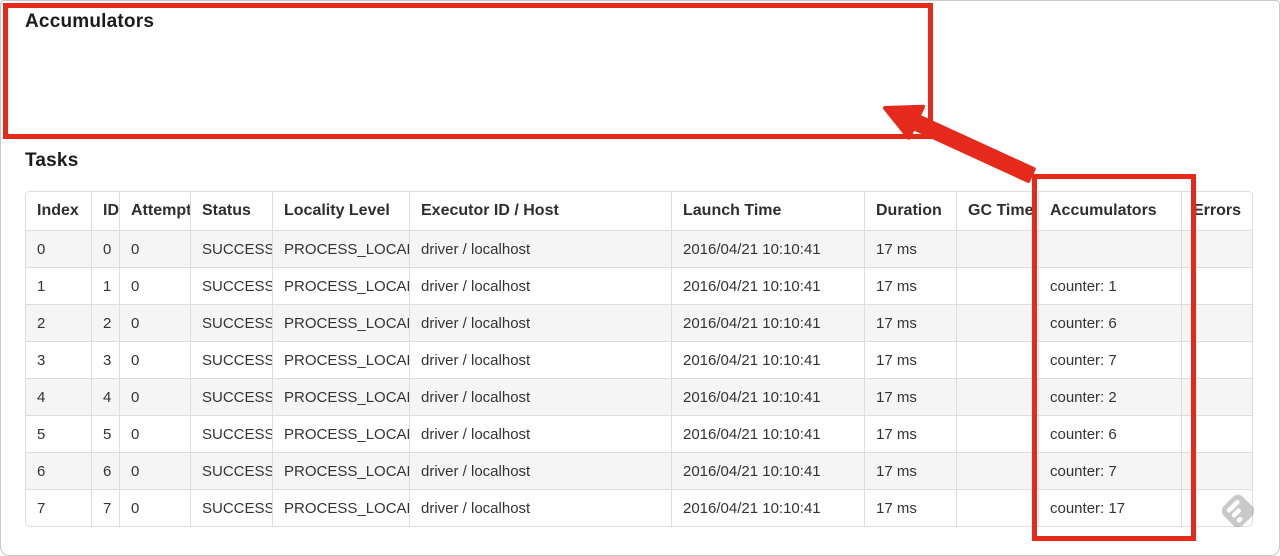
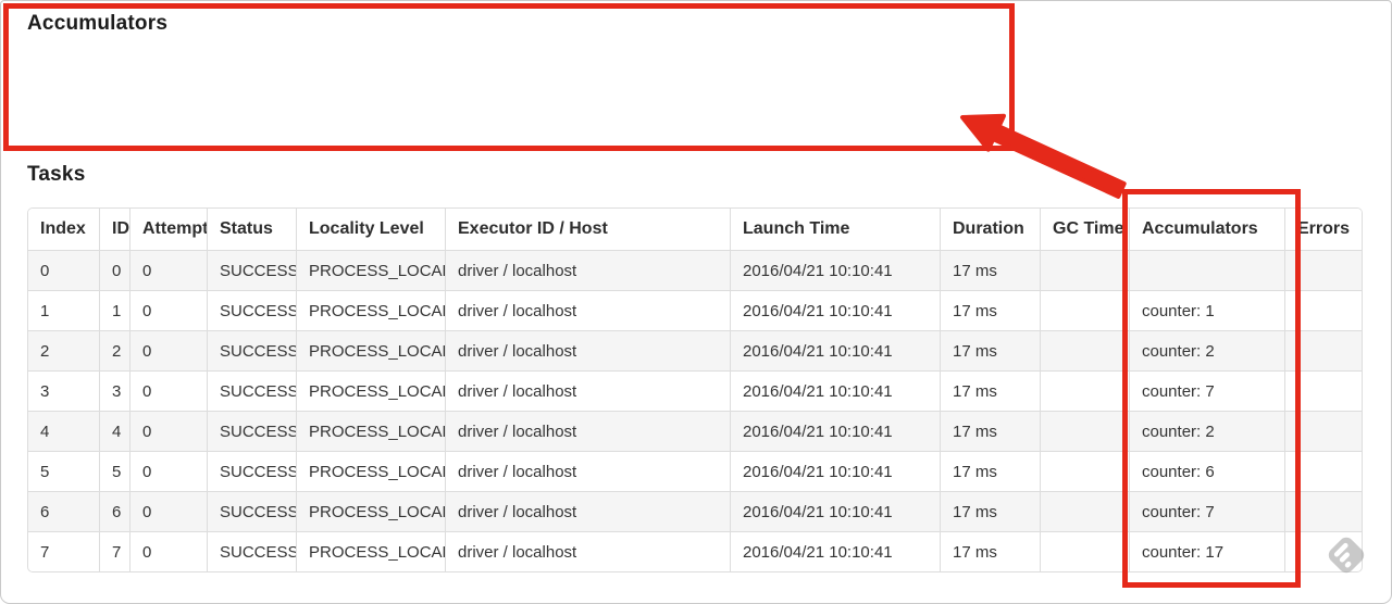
  Accumulators
  Tasks
  Index	ID	Attempt	Status	Locality Level	Executor ID / Host	Launch Time	Duration	GC Time	Accumulators	Errors
  0	0	0	SUCCESS	PROCESS_LOCA	driver / localhost	2016/04/21 10:10:41	17 ms
  1	1	0	SUCCESS	PROCESS_LOCA	driver / localhost	2016/04/21 10:10:41	17 ms		counter: 1
- 2	2	0	SUCCESS	PROCESS_LOCA	driver / localhost	2016/04/21 10:10:41	17 ms		counter: 6
+ 2	2	0	SUCCESS	PROCESS_LOCA	driver / localhost	2016/04/21 10:10:41	17 ms		counter: 2
  3	3	0	SUCCESS	PROCESS_LOCA	driver / localhost	2016/04/21 10:10:41	17 ms		counter: 7
  4	4	0	SUCCESS	PROCESS_LOCA	driver / localhost	2016/04/21 10:10:41	17 ms		counter: 2
  5	5	0	SUCCESS	PROCESS_LOCA	driver / localhost	2016/04/21 10:10:41	17 ms		counter: 6
  6	6	0	SUCCESS	PROCESS_LOCA	driver / localhost	2016/04/21 10:10:41	17 ms		counter: 7
  7	7	0	SUCCESS	PROCESS_LOCA	driver / localhost	2016/04/21 10:10:41	17 ms		counter: 17
